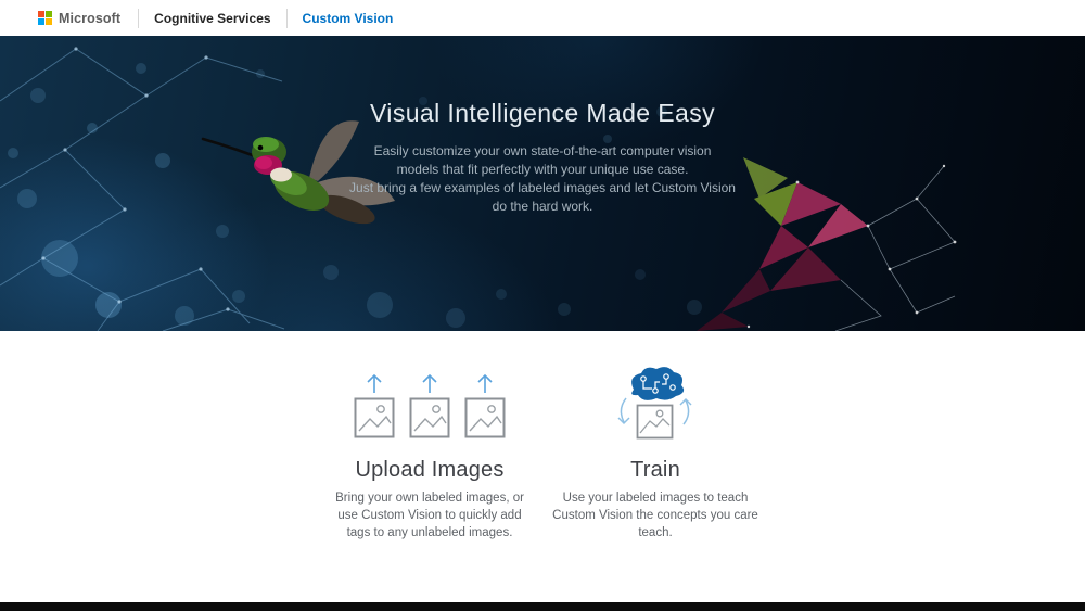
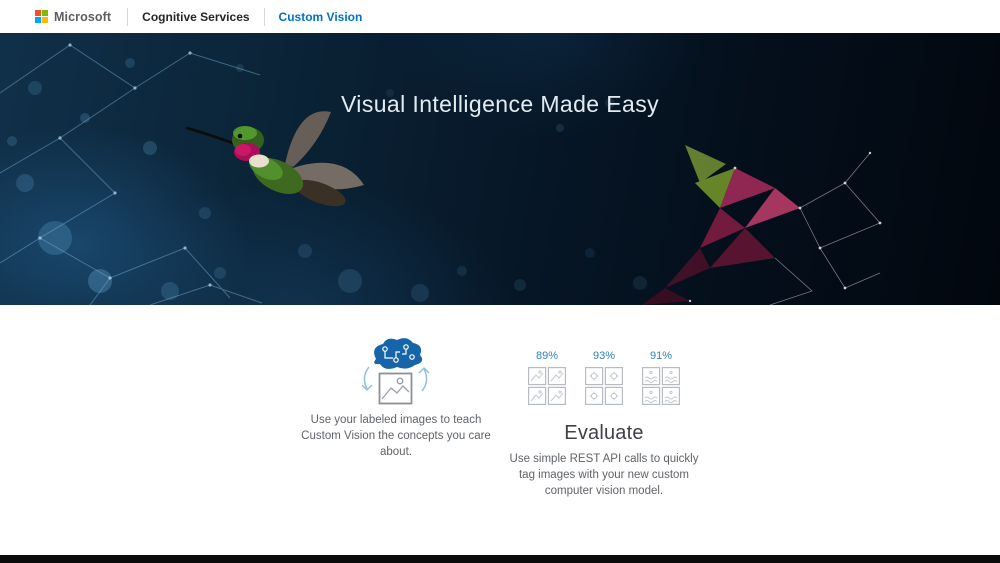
  Microsoft
  Cognitive Services
  Custom Vision
  Visual Intelligence Made Easy
- Easily customize your own state-of-the-art computer vision
- models that fit perfectly with your unique use case.
- Just bring a few examples of labeled images and let Custom Vision
- do the hard work.
- Upload Images
- Bring your own labeled images, or use Custom Vision to quickly add tags to any unlabeled images.
- Train
- Use your labeled images to teach Custom Vision the concepts you care teach.
+ Use your labeled images to teach Custom Vision the concepts you care about.
+ 89%
+ 93%
+ 91%
+ Evaluate
+ Use simple REST API calls to quickly tag images with your new custom computer vision model.
